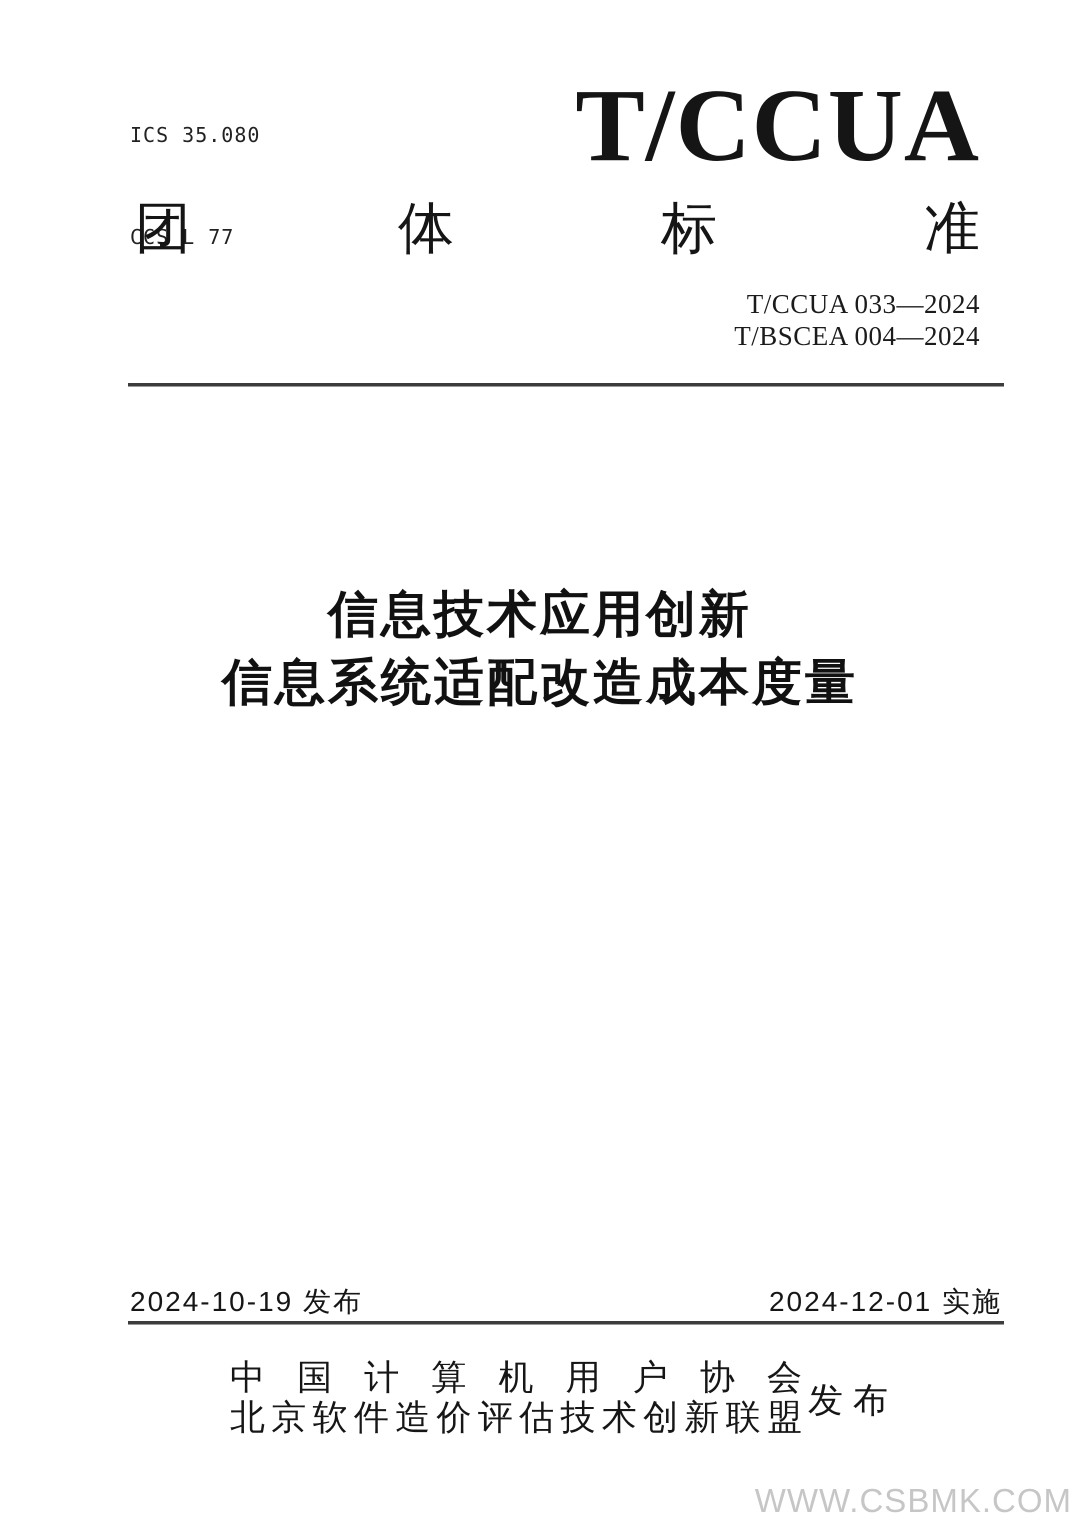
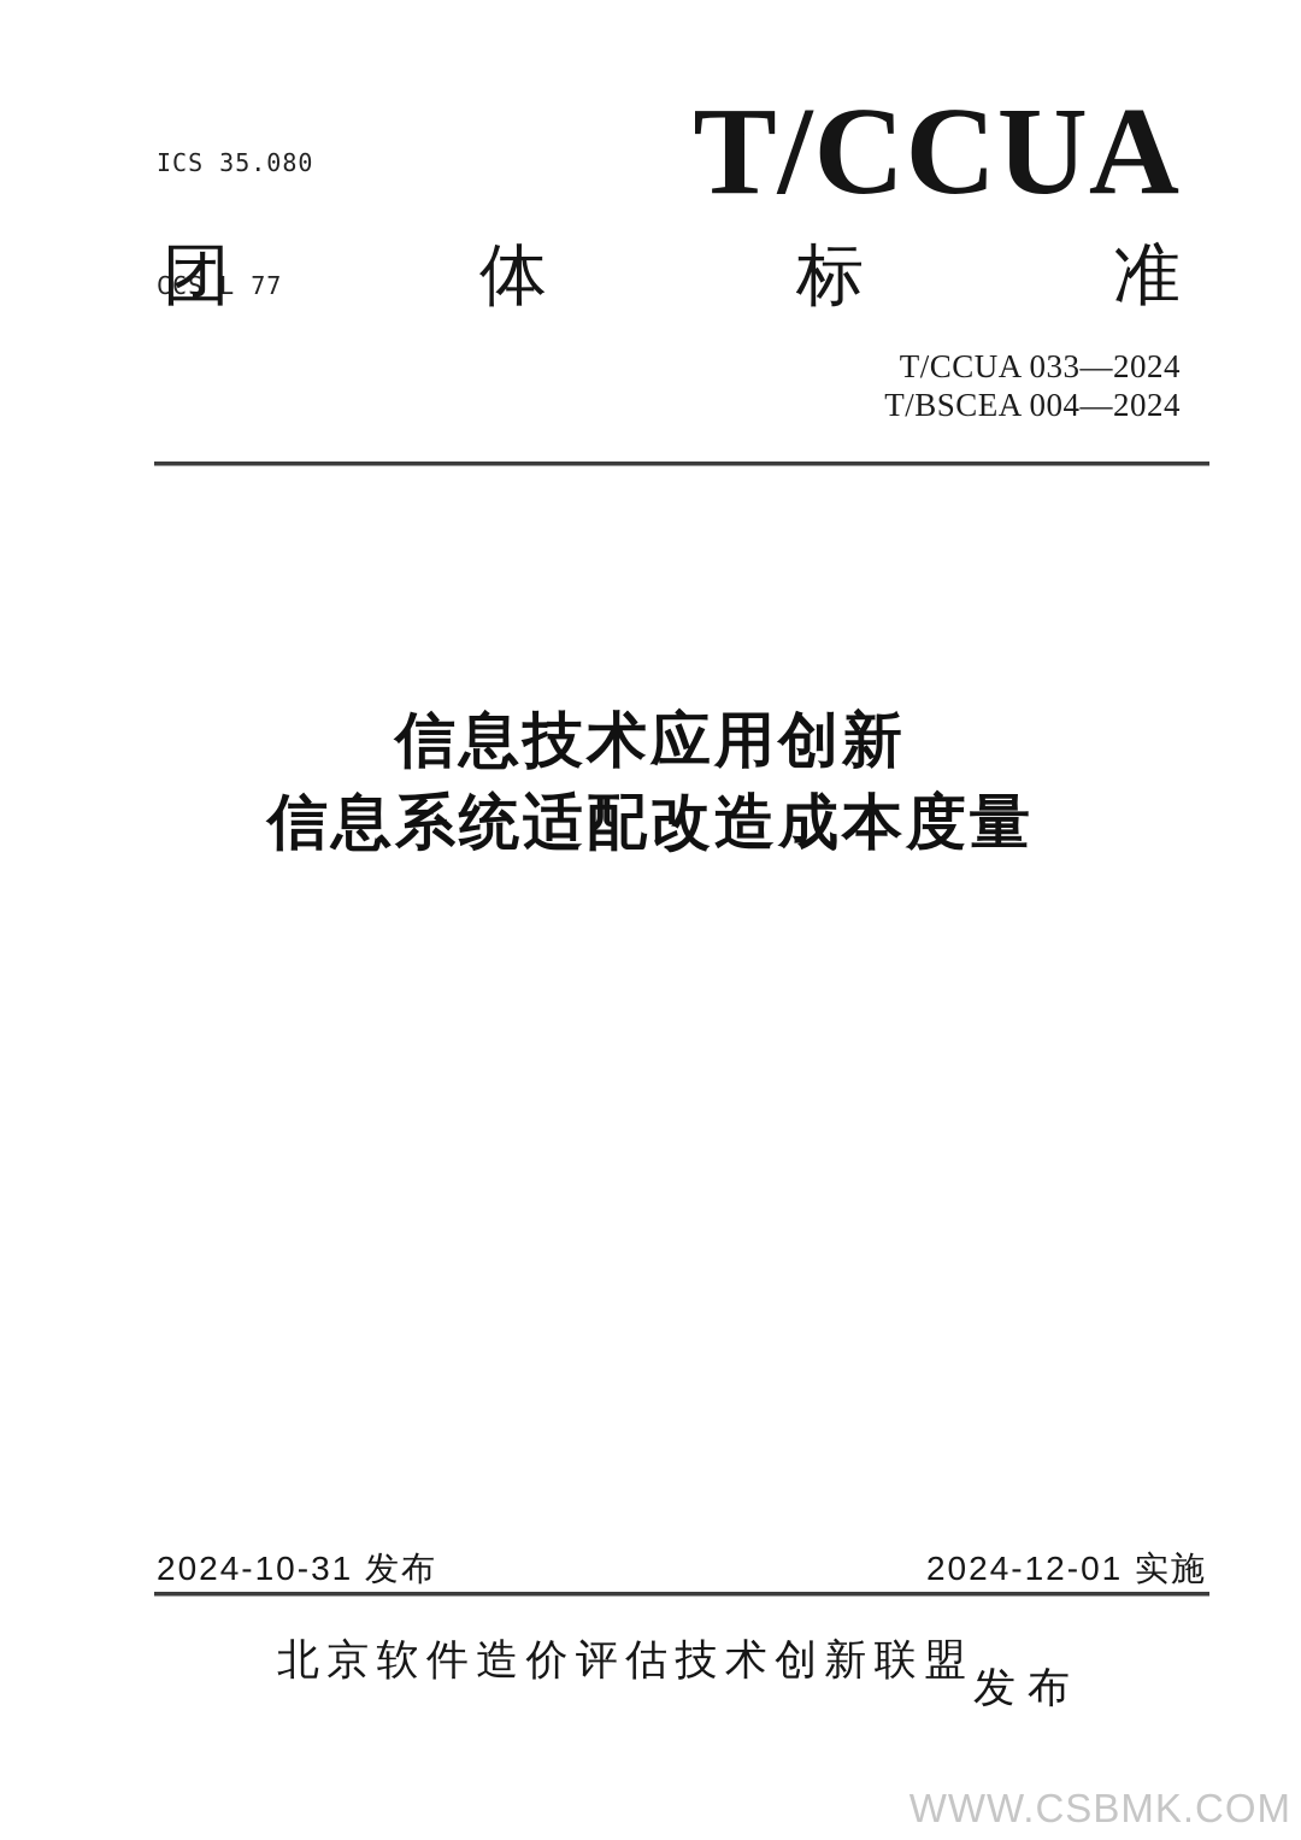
  ICS 35.080
  CCS L 77
  T/CCUA
  团体标准
  T/CCUA 033—2024
  T/BSCEA 004—2024
  信息技术应用创新
  信息系统适配改造成本度量
- 2024-10-19 发布
+ 2024-10-31 发布
  2024-12-01 实施
- 中国计算机用户协会
  北京软件造价评估技术创新联盟
  发布
  WWW.CSBMK.COM
